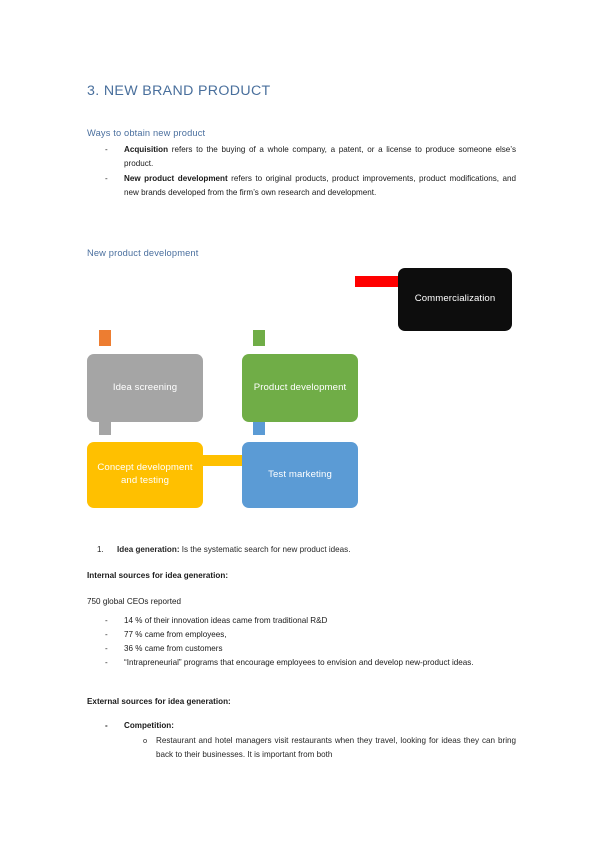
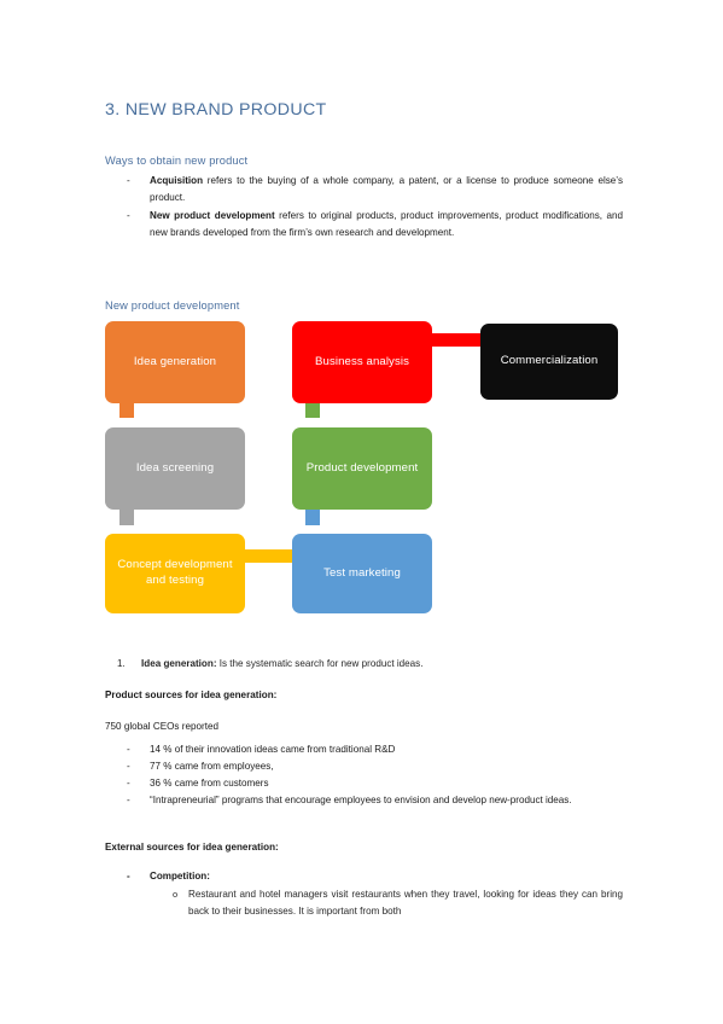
  3. NEW BRAND PRODUCT
  Ways to obtain new product
  -
  Acquisition refers to the buying of a whole company, a patent, or a license to produce someone else’s product.
  -
  New product development refers to original products, product improvements, product modifications, and new brands developed from the firm’s own research and development.
  New product development
+ Idea generation
  Idea screening
  Concept development and testing
+ Business analysis
  Product development
  Test marketing
  Commercialization
  1.
  Idea generation: Is the systematic search for new product ideas.
- Internal sources for idea generation:
+ Product sources for idea generation:
  750 global CEOs reported
  -
  14 % of their innovation ideas came from traditional R&D
  -
  77 % came from employees,
  -
  36 % came from customers
  -
  “Intrapreneurial” programs that encourage employees to envision and develop new-product ideas.
  External sources for idea generation:
  -
  Competition:
  o
  Restaurant and hotel managers visit restaurants when they travel, looking for ideas they can bring back to their businesses. It is important from both
